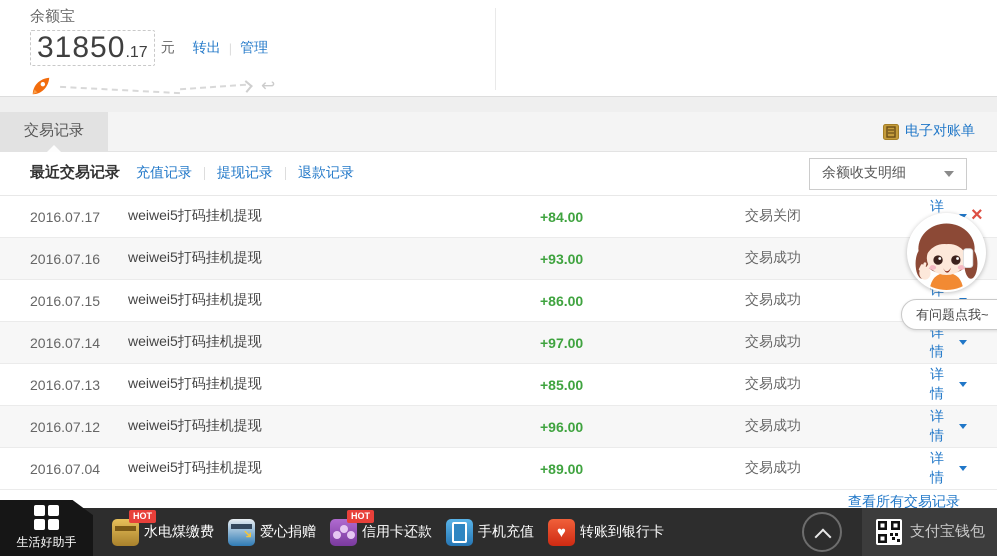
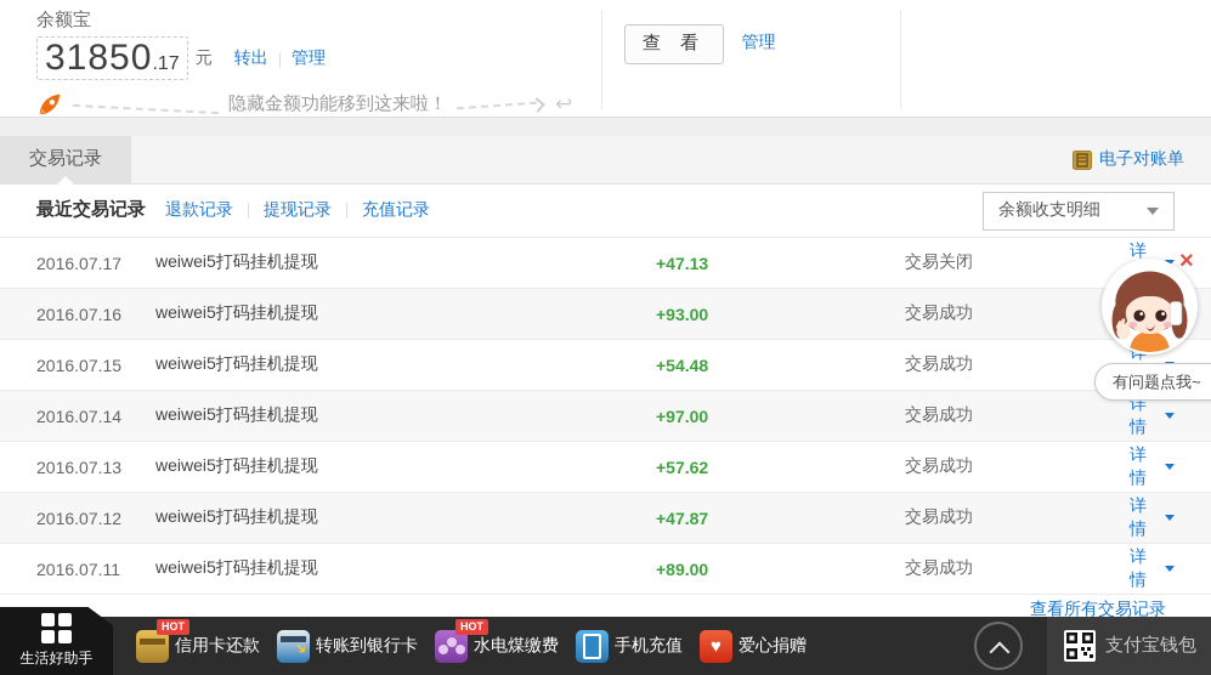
  余额宝
  31850
  .17
  元
  转出
  |
  管理
+ 隐藏金额功能移到这来啦！
  ↩
+ 查 看 管理
  交易记录
  电子对账单
  最近交易记录
- 充值记录
+ 退款记录
  提现记录
- 退款记录
+ 充值记录
  余额收支明细
  2016.07.17
  weiwei5打码挂机提现
- +84.00
+ +47.13
  交易关闭
  2016.07.16
  weiwei5打码挂机提现
  +93.00
  交易成功
  2016.07.15
  weiwei5打码挂机提现
- +86.00
+ +54.48
  交易成功
  2016.07.14
  weiwei5打码挂机提现
  +97.00
  交易成功
  详情
  2016.07.13
  weiwei5打码挂机提现
- +85.00
+ +57.62
  交易成功
  详情
  2016.07.12
  weiwei5打码挂机提现
- +96.00
+ +47.87
  交易成功
  详情
- 2016.07.04
+ 2016.07.11
  weiwei5打码挂机提现
  +89.00
  交易成功
  详情
  查看所有交易记录
  ×
  有问题点我~
  HOT
- 水电煤缴费
+ 信用卡还款
- 爱心捐赠
+ 转账到银行卡
  HOT
- 信用卡还款
+ 水电煤缴费
  手机充值
  ♥
- 转账到银行卡
+ 爱心捐赠
  支付宝钱包
  生活好助手
